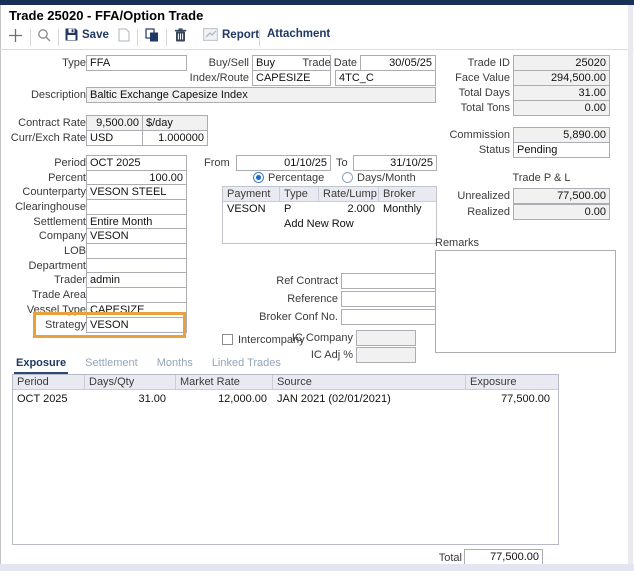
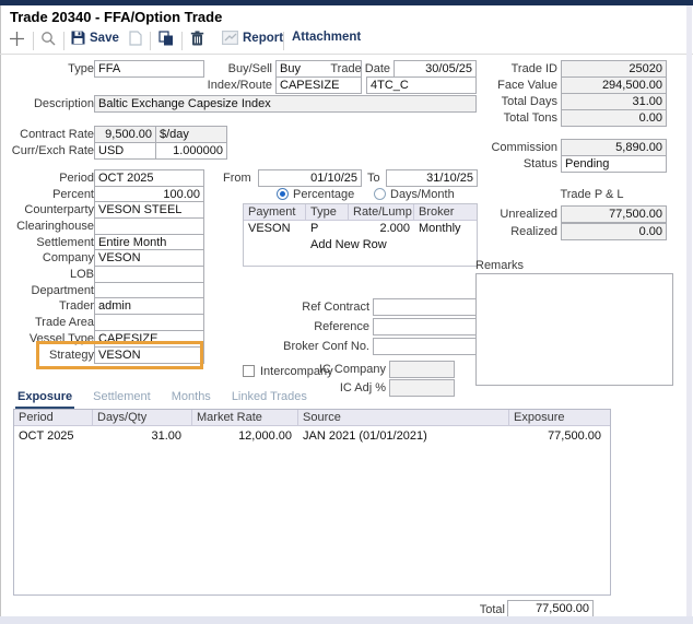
- Trade 25020 - FFA/Option Trade
+ Trade 20340 - FFA/Option Trade
  Save
  Report
  Attachment
  Type
  FFA
  Buy/Sell
  Buy
  Trade Date
  30/05/25
  Index/Route
  CAPESIZE
  4TC_C
  Description
  Baltic Exchange Capesize Index
  Contract Rate
  9,500.00
  $/day
  Curr/Exch Rate
  USD
  1.000000
  Trade ID
  25020
  Face Value
  294,500.00
  Total Days
  31.00
  Total Tons
  0.00
  Commission
  5,890.00
  Status
  Pending
  Period
  OCT 2025
  Percent
  100.00
  Counterparty
  VESON STEEL
  Clearinghouse
  Settlement
  Entire Month
  Company
  VESON
  LOB
  Department
  Trader
  admin
  Trade Area
  Vessel Type
  CAPESIZE
  Strategy
  VESON
  From
  01/10/25
  To
  31/10/25
  Percentage
  Days/Month
  Payment
  Type
  Rate/Lump
  Broker
  VESON
  P
  2.000
  Monthly
  Add New Row
  Trade P & L
  Unrealized
  77,500.00
  Realized
  0.00
  Ref Contract
  Reference
  Broker Conf No.
  Intercompany
  IC Company
  IC Adj %
  Remarks
  Exposure
  Settlement
  Months
  Linked Trades
  Period
  Days/Qty
  Market Rate
  Source
  Exposure
  OCT 2025
  31.00
  12,000.00
- JAN 2021 (02/01/2021)
+ JAN 2021 (01/01/2021)
  77,500.00
  Total
  77,500.00
